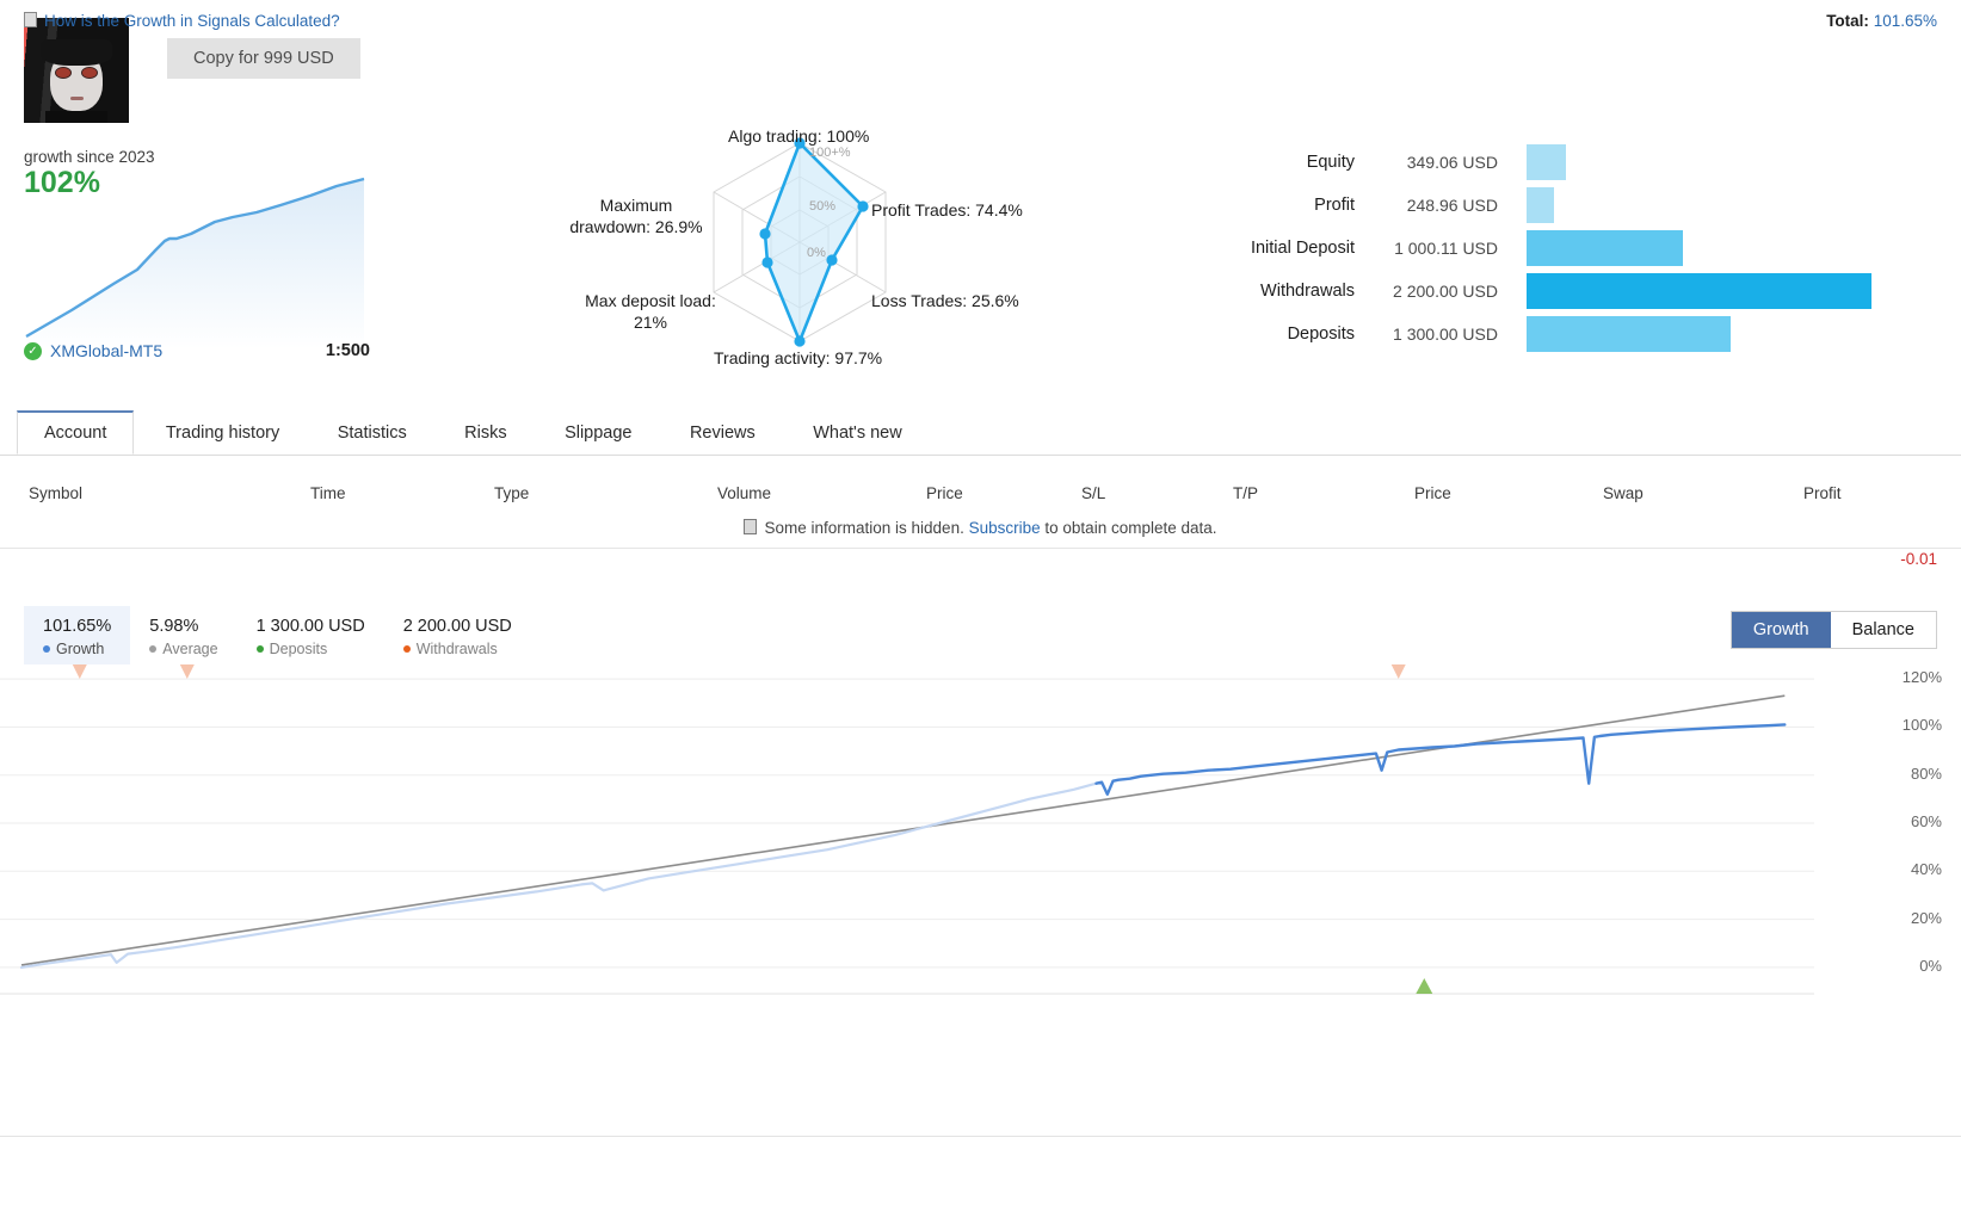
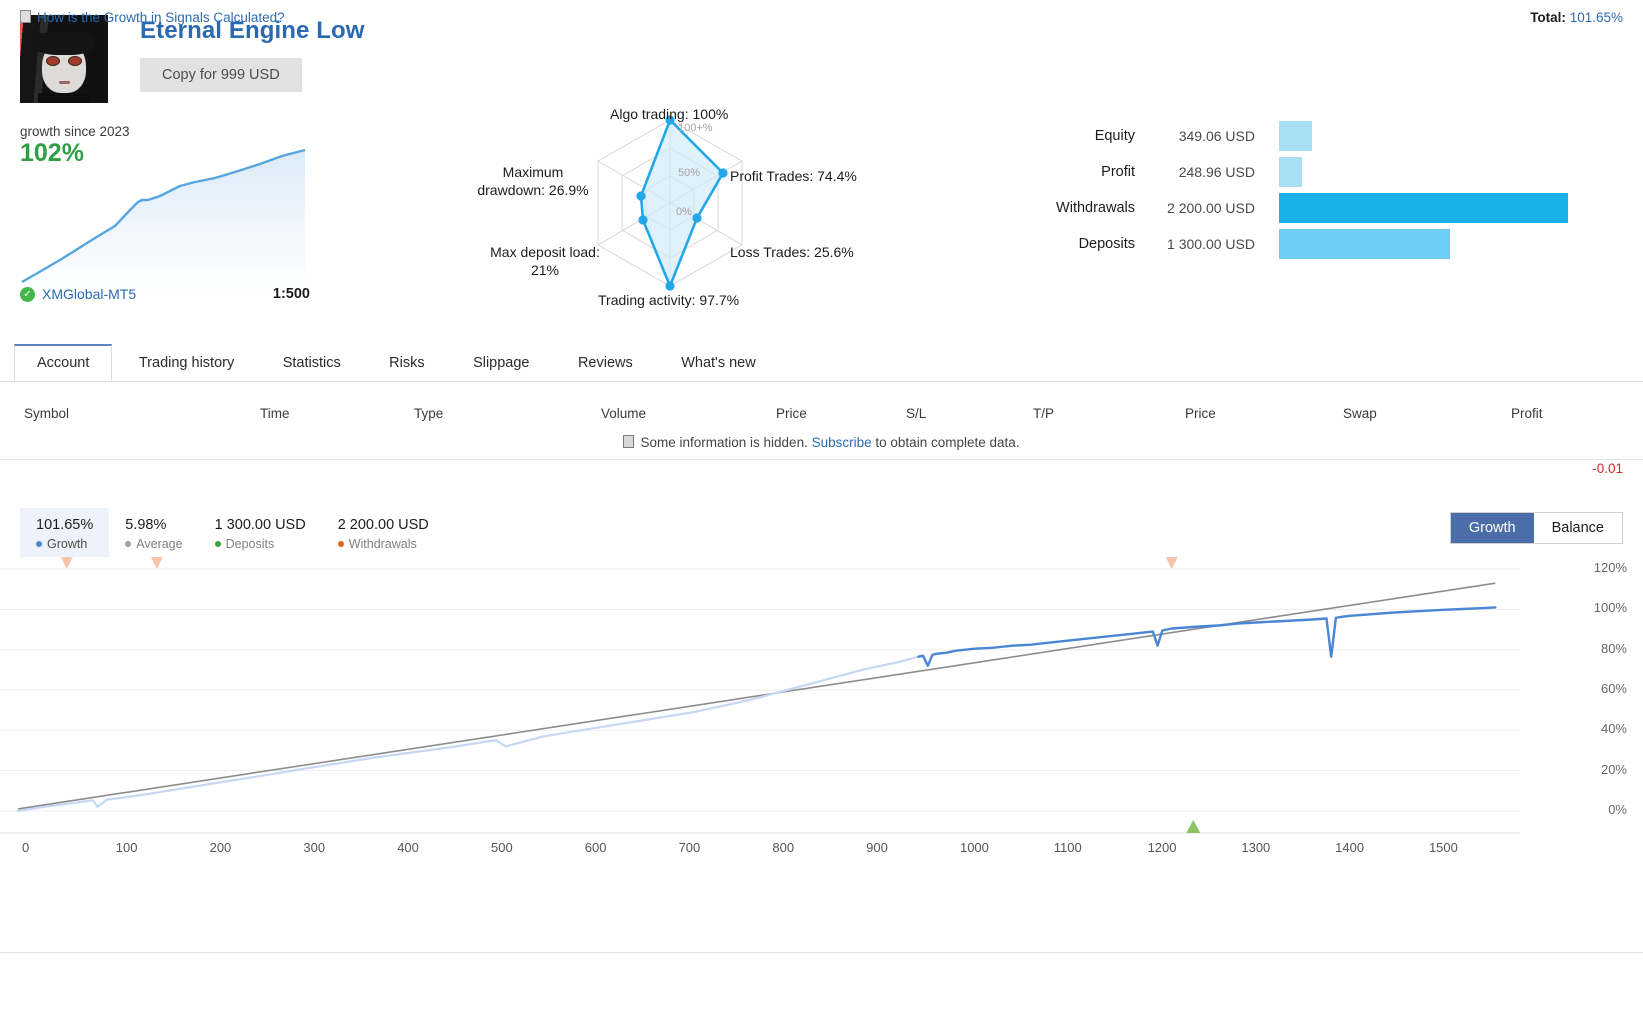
+ Eternal Engine Low
  Copy for 999 USD
  growth since 2023
  102%
  ✓
  XMGlobal-MT5
  1:500
  100+%
  50%
  0%
  Algo trading: 100%
  Profit Trades: 74.4%
  Loss Trades: 25.6%
  Trading activity: 97.7%
  Max deposit load:
  21%
  Maximum
  drawdown: 26.9%
  Equity
  349.06 USD
  Profit
  248.96 USD
- Initial Deposit
- 1 000.11 USD
  Withdrawals
  2 200.00 USD
  Deposits
  1 300.00 USD
  Account Trading history Statistics Risks Slippage Reviews What's new
  Symbol
  Time
  Type
  Volume
  Price
  S/L
  T/P
  Price
  Swap
  Profit
  Some information is hidden. Subscribe to obtain complete data.
  -0.01
  101.65%
  Growth
  5.98%
  Average
  1 300.00 USD
  Deposits
  2 200.00 USD
  Withdrawals
  Growth
  Balance
  120%
  100%
  80%
  60%
  40%
  20%
  0%
+ 0
+ 100
+ 200
+ 300
+ 400
+ 500
+ 600
+ 700
+ 800
+ 900
+ 1000
+ 1100
+ 1200
+ 1300
+ 1400
+ 1500
  How is the Growth in Signals Calculated?
  Total: 101.65%
